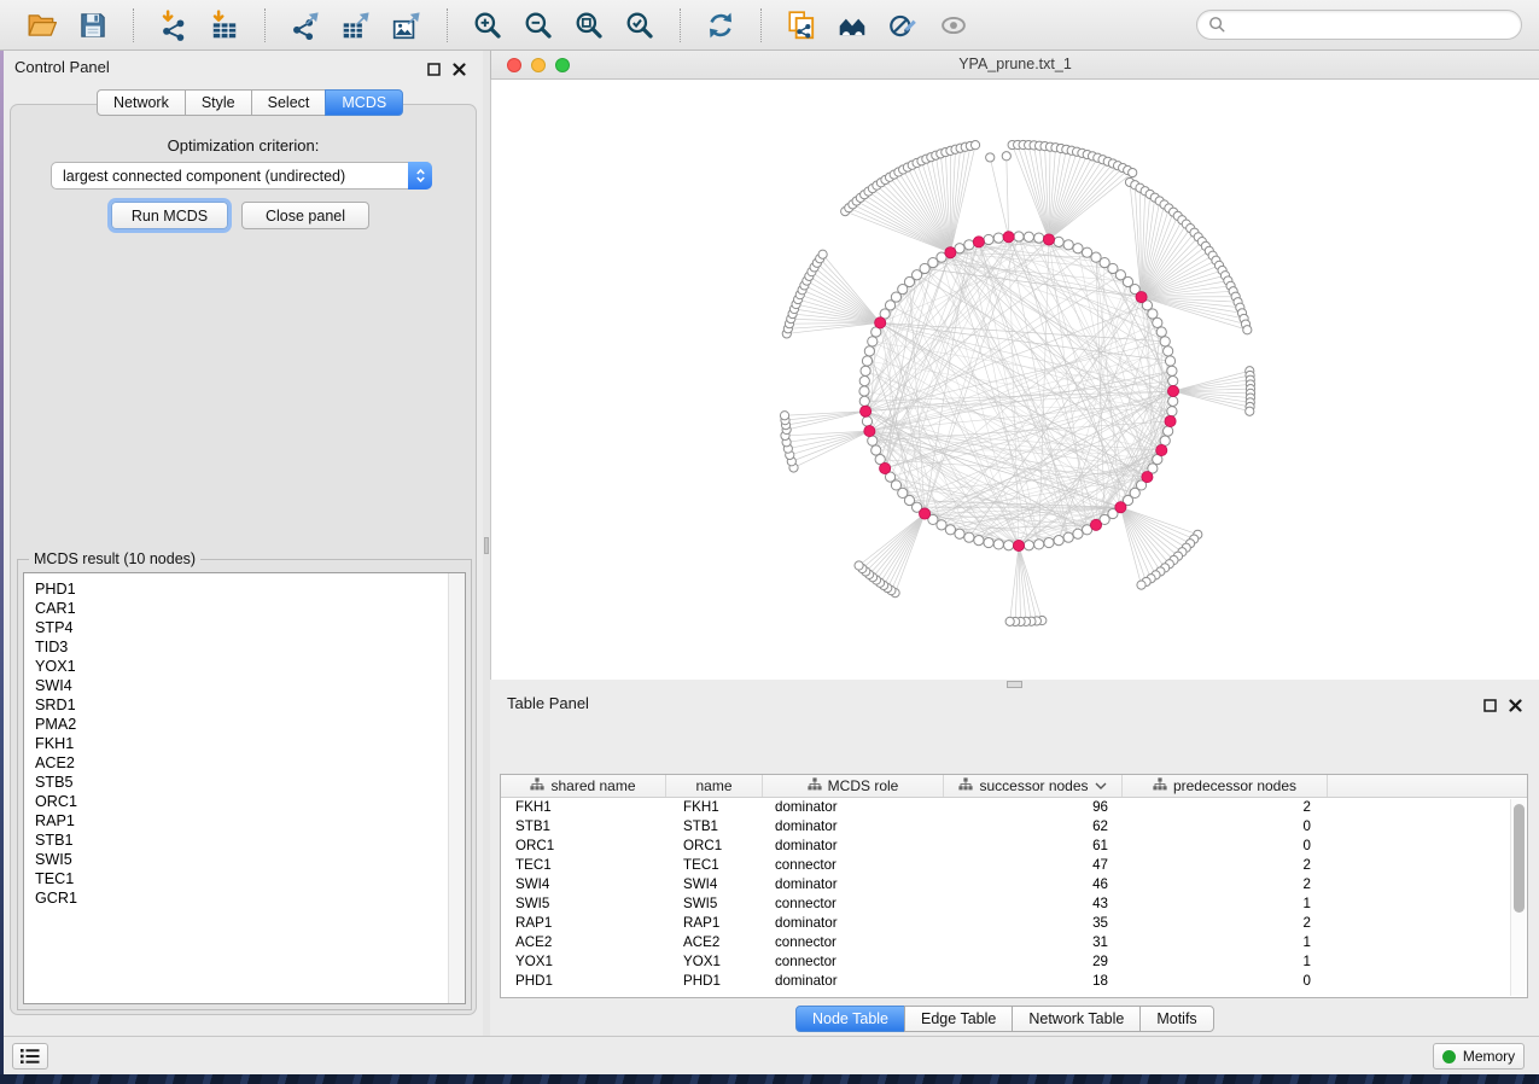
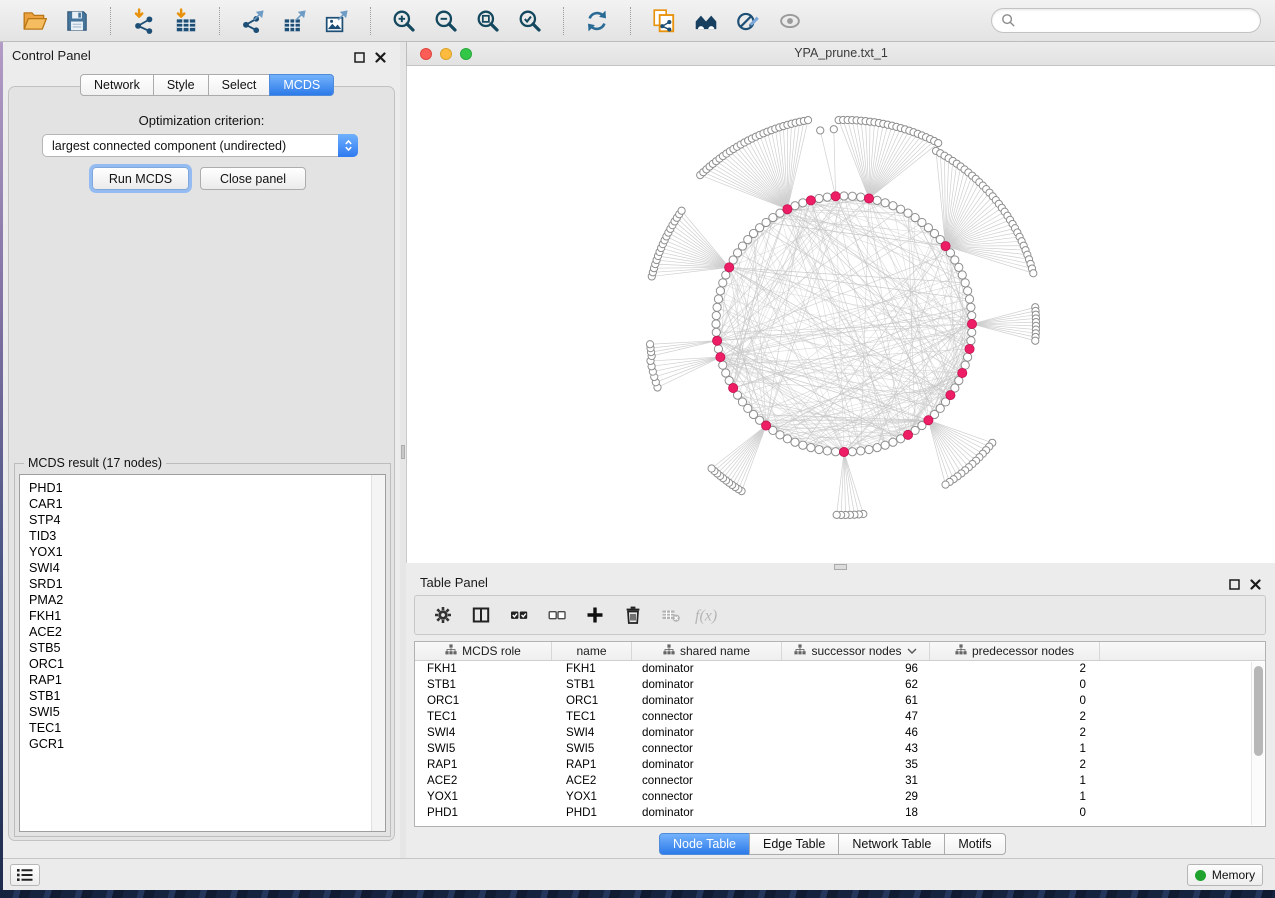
  Control Panel
  Network
  Style
  Select
  MCDS
  Optimization criterion:
  largest connected component (undirected)
  Run MCDS
  Close panel
- MCDS result (10 nodes)
+ MCDS result (17 nodes)
  PHD1
  CAR1
  STP4
  TID3
  YOX1
  SWI4
  SRD1
  PMA2
  FKH1
  ACE2
  STB5
  ORC1
  RAP1
  STB1
  SWI5
  TEC1
  GCR1
  YPA_prune.txt_1
  Table Panel
+ f(x)
- shared name
+ MCDS role
  name
- MCDS role
+ shared name
  successor nodes
  predecessor nodes
  FKH1
  FKH1
  dominator
  96
  2
  STB1
  STB1
  dominator
  62
  0
  ORC1
  ORC1
  dominator
  61
  0
  TEC1
  TEC1
  connector
  47
  2
  SWI4
  SWI4
  dominator
  46
  2
  SWI5
  SWI5
  connector
  43
  1
  RAP1
  RAP1
  dominator
  35
  2
  ACE2
  ACE2
  connector
  31
  1
  YOX1
  YOX1
  connector
  29
  1
  PHD1
  PHD1
  dominator
  18
  0
  Node Table
  Edge Table
  Network Table
  Motifs
  Memory
